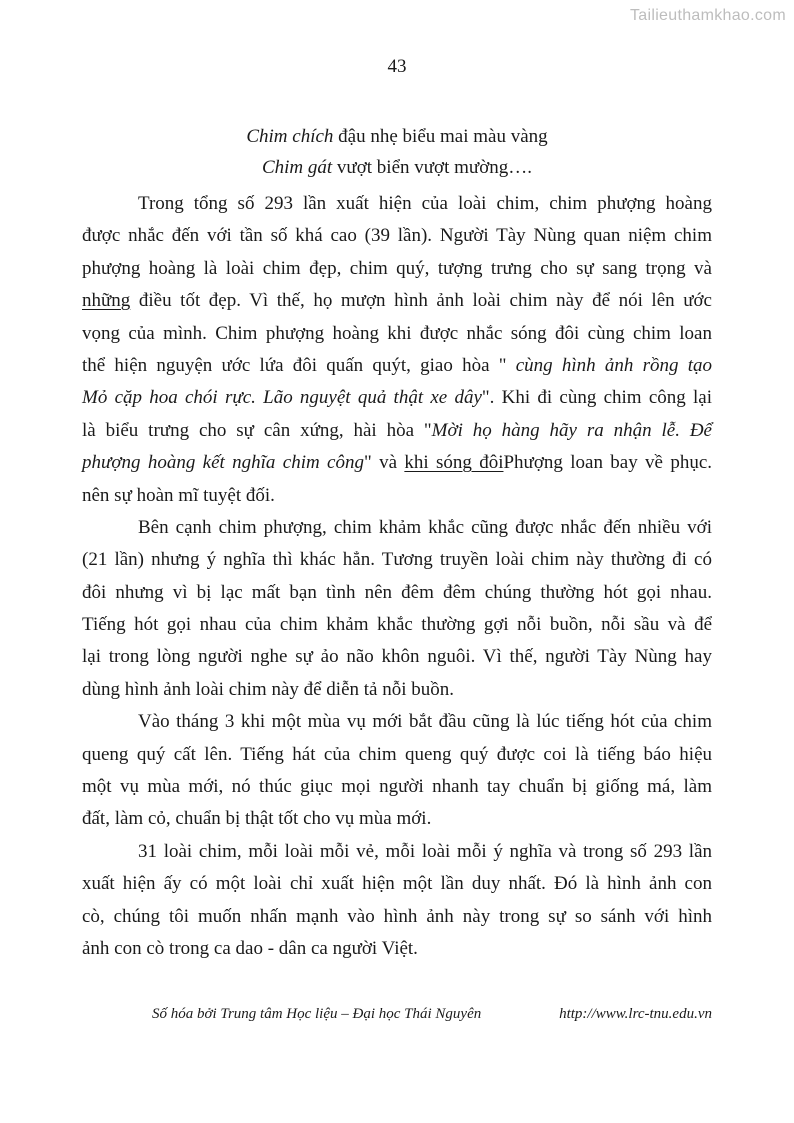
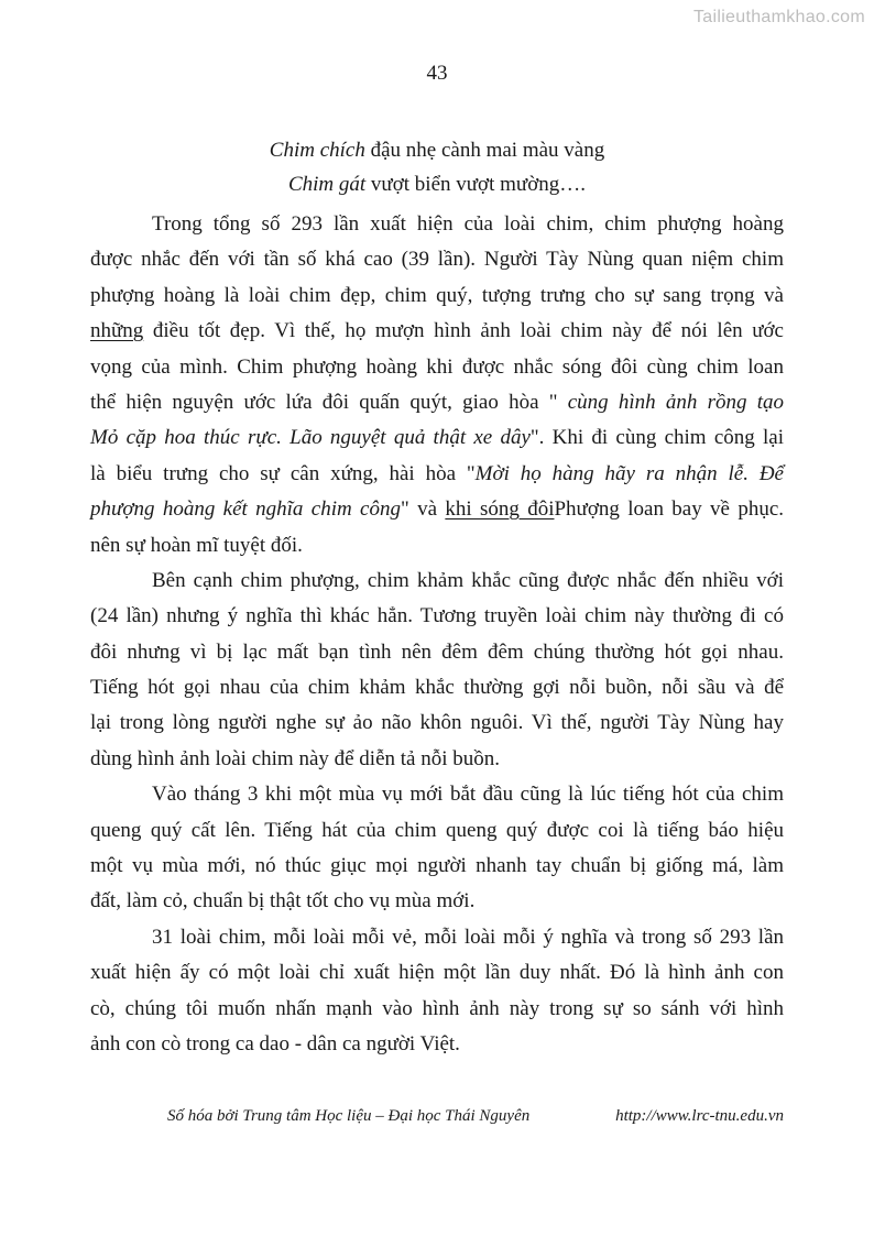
  Tailieuthamkhao.com
  43
- Chim chích đậu nhẹ biểu mai màu vàng
+ Chim chích đậu nhẹ cành mai màu vàng
  Chim gát vượt biển vượt mường….
  Trong tổng số 293 lần xuất hiện của loài chim, chim phượng hoàng
  được nhắc đến với tần số khá cao (39 lần). Người Tày Nùng quan niệm chim
  phượng hoàng là loài chim đẹp, chim quý, tượng trưng cho sự sang trọng và
  những điều tốt đẹp. Vì thế, họ mượn hình ảnh loài chim này để nói lên ước
  vọng của mình. Chim phượng hoàng khi được nhắc sóng đôi cùng chim loan
  thể hiện nguyện ước lứa đôi quấn quýt, giao hòa " cùng hình ảnh rồng tạo
- Mỏ cặp hoa chói rực. Lão nguyệt quả thật xe dây". Khi đi cùng chim công lại
+ Mỏ cặp hoa thúc rực. Lão nguyệt quả thật xe dây". Khi đi cùng chim công lại
  là biểu trưng cho sự cân xứng, hài hòa "Mời họ hàng hãy ra nhận lễ. Để
  phượng hoàng kết nghĩa chim công" và khi sóng đôiPhượng loan bay về phục.
  nên sự hoàn mĩ tuyệt đối.
  Bên cạnh chim phượng, chim khảm khắc cũng được nhắc đến nhiều với
- (21 lần) nhưng ý nghĩa thì khác hẳn. Tương truyền loài chim này thường đi có
+ (24 lần) nhưng ý nghĩa thì khác hẳn. Tương truyền loài chim này thường đi có
  đôi nhưng vì bị lạc mất bạn tình nên đêm đêm chúng thường hót gọi nhau.
  Tiếng hót gọi nhau của chim khảm khắc thường gợi nỗi buồn, nỗi sầu và để
  lại trong lòng người nghe sự ảo não khôn nguôi. Vì thế, người Tày Nùng hay
  dùng hình ảnh loài chim này để diễn tả nỗi buồn.
  Vào tháng 3 khi một mùa vụ mới bắt đầu cũng là lúc tiếng hót của chim
  queng quý cất lên. Tiếng hát của chim queng quý được coi là tiếng báo hiệu
  một vụ mùa mới, nó thúc giục mọi người nhanh tay chuẩn bị giống má, làm
  đất, làm cỏ, chuẩn bị thật tốt cho vụ mùa mới.
  31 loài chim, mỗi loài mỗi vẻ, mỗi loài mỗi ý nghĩa và trong số 293 lần
  xuất hiện ấy có một loài chỉ xuất hiện một lần duy nhất. Đó là hình ảnh con
  cò, chúng tôi muốn nhấn mạnh vào hình ảnh này trong sự so sánh với hình
  ảnh con cò trong ca dao - dân ca người Việt.
  Số hóa bởi Trung tâm Học liệu – Đại học Thái Nguyên
  http://www.lrc-tnu.edu.vn
